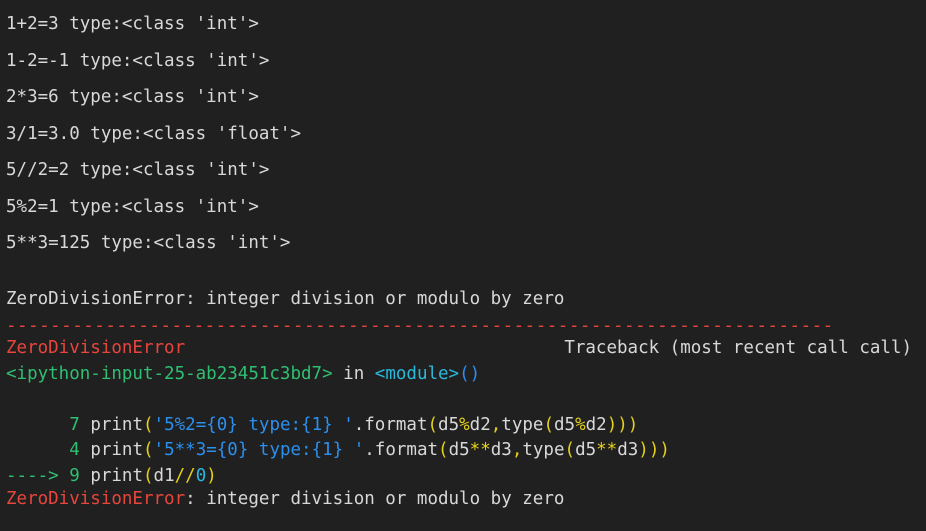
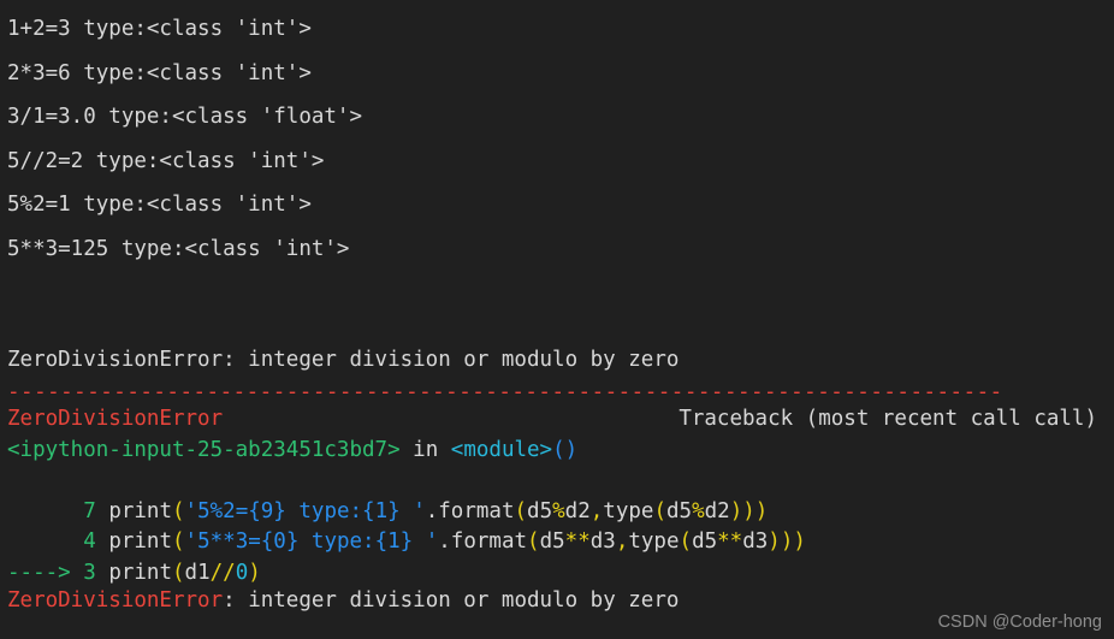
  1+2=3 type:<class 'int'>
- 1-2=-1 type:<class 'int'>
  2*3=6 type:<class 'int'>
  3/1=3.0 type:<class 'float'>
  5//2=2 type:<class 'int'>
  5%2=1 type:<class 'int'>
  5**3=125 type:<class 'int'>
  ZeroDivisionError: integer division or modulo by zero
  ---------------------------------------------------------------------------
  ZeroDivisionError
  Traceback (most recent call call)
  <ipython-input-25-ab23451c3bd7> in <module>()
- 7 print('5%2={0} type:{1} '.format(d5%d2,type(d5%d2)))
+ 7 print('5%2={9} type:{1} '.format(d5%d2,type(d5%d2)))
  4 print('5**3={0} type:{1} '.format(d5**d3,type(d5**d3)))
- ----> 9 print(d1//0)
+ ----> 3 print(d1//0)
  ZeroDivisionError: integer division or modulo by zero
+ CSDN @Coder-hong
